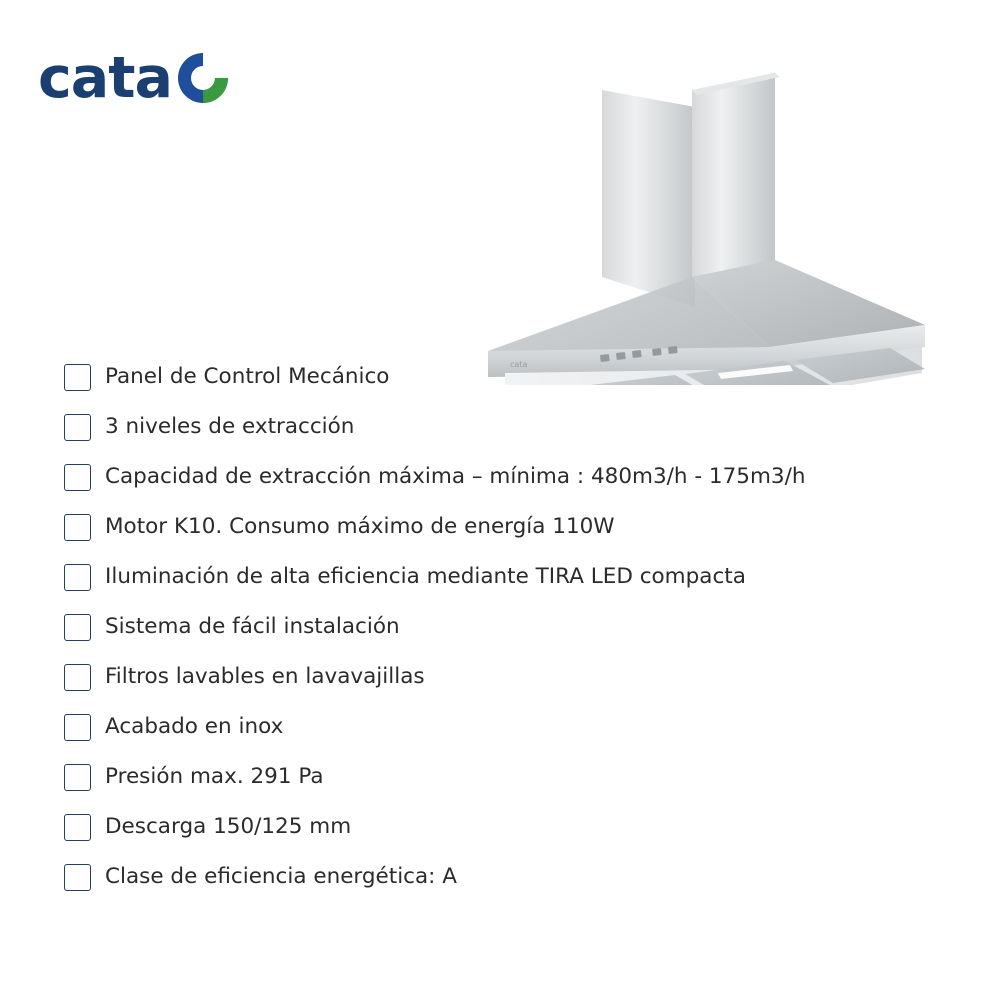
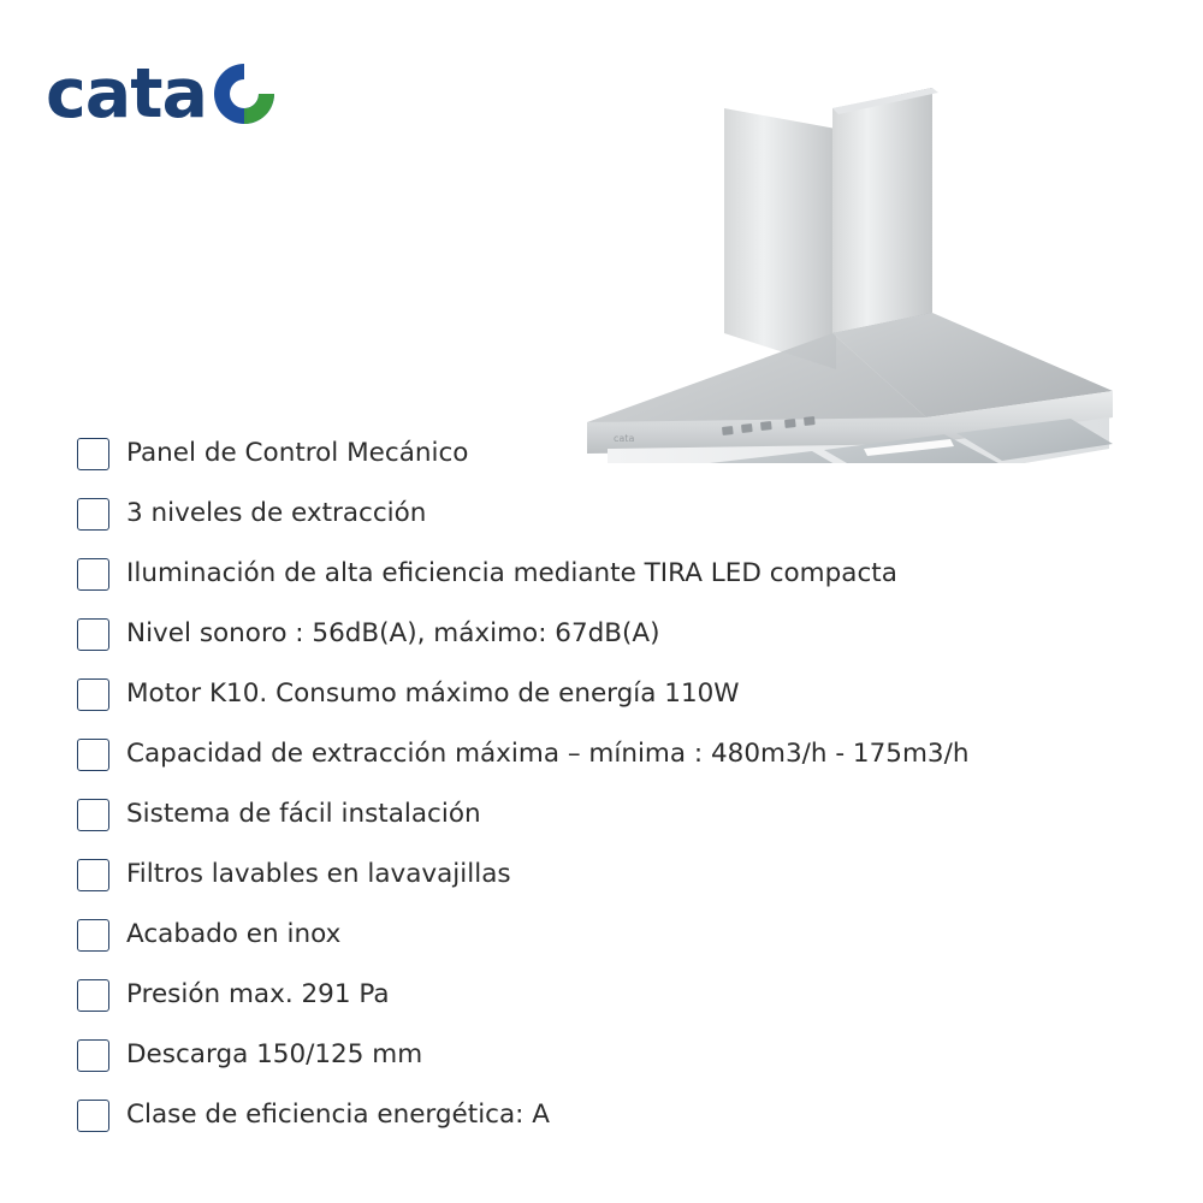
  cata
  cata
  Panel de Control Mecánico
  3 niveles de extracción
- Capacidad de extracción máxima – mínima : 480m3/h - 175m3/h
+ Iluminación de alta eficiencia mediante TIRA LED compacta
+ Nivel sonoro : 56dB(A), máximo: 67dB(A)
  Motor K10. Consumo máximo de energía 110W
- Iluminación de alta eficiencia mediante TIRA LED compacta
+ Capacidad de extracción máxima – mínima : 480m3/h - 175m3/h
  Sistema de fácil instalación
  Filtros lavables en lavavajillas
  Acabado en inox
  Presión max. 291 Pa
  Descarga 150/125 mm
  Clase de eficiencia energética: A
